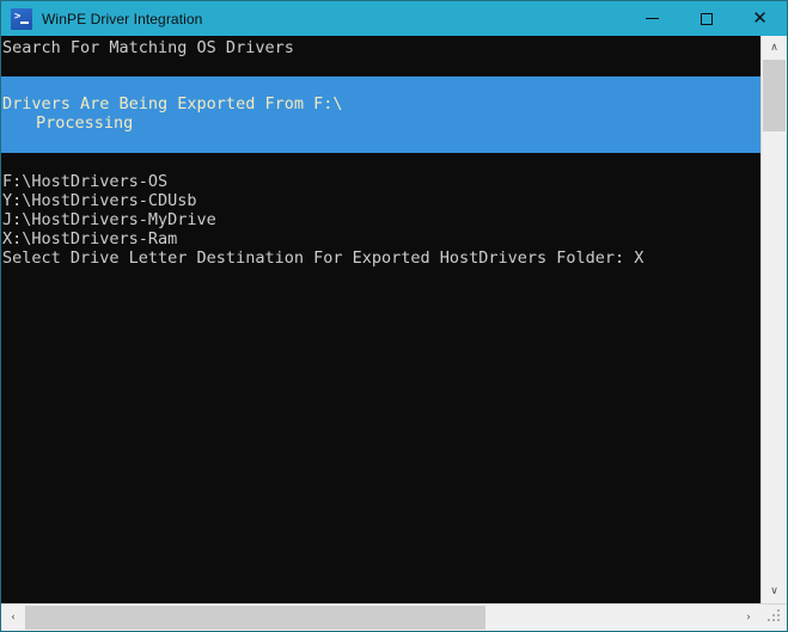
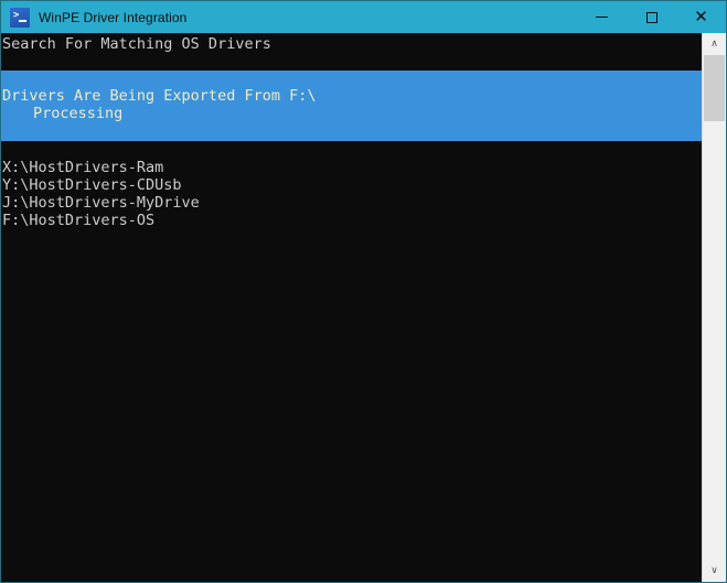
  >
  WinPE Driver Integration
  ✕
  Search For Matching OS Drivers
  Drivers Are Being Exported From F:\
  Processing
- F:\HostDrivers-OS
+ X:\HostDrivers-Ram
  Y:\HostDrivers-CDUsb
  J:\HostDrivers-MyDrive
- X:\HostDrivers-Ram
+ F:\HostDrivers-OS
- Select Drive Letter Destination For Exported HostDrivers Folder: X
  ∧
  ∨
- ‹
- ›
